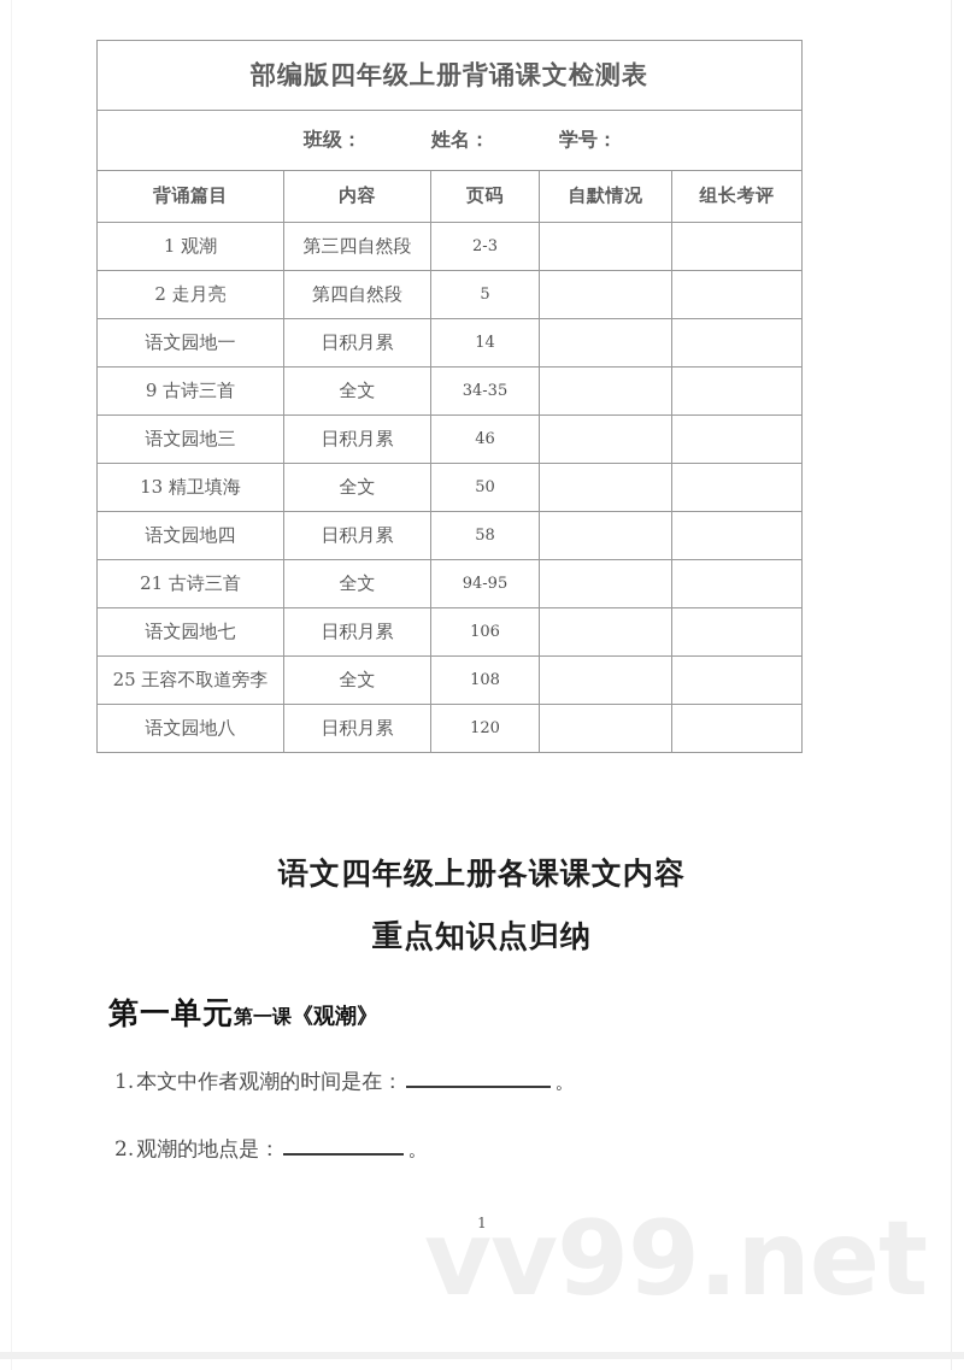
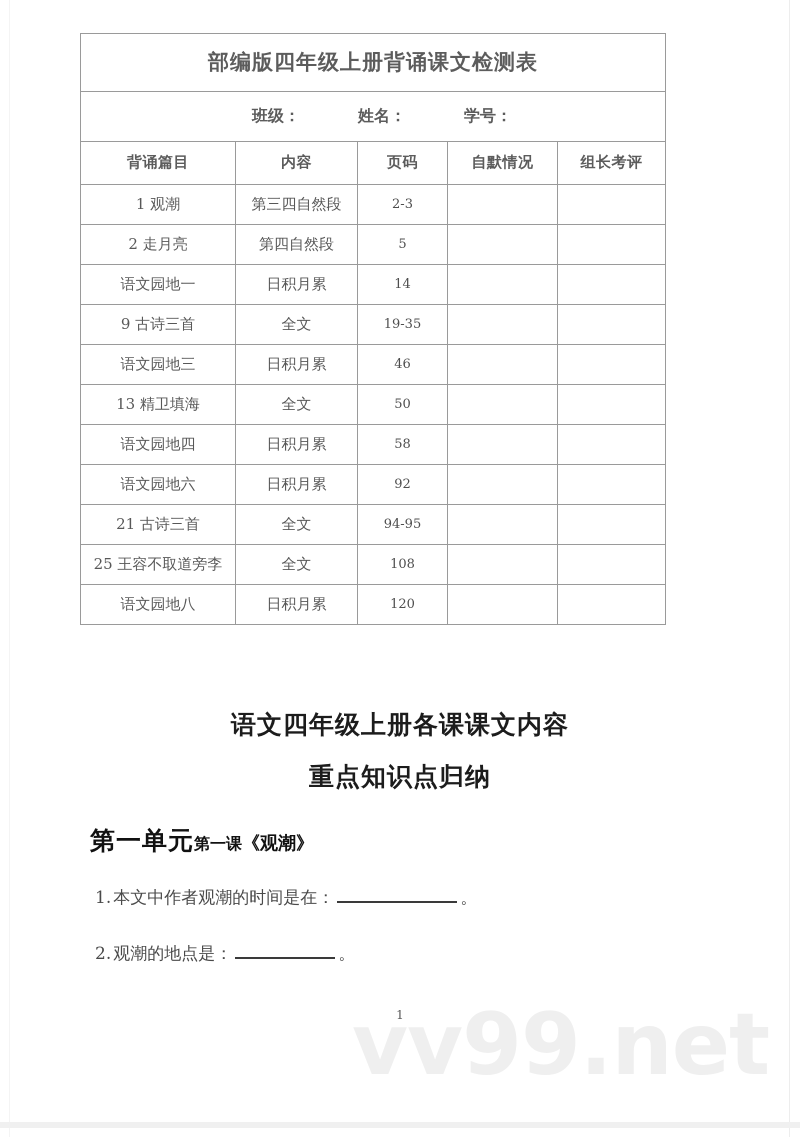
  vv99.net
  部编版四年级上册背诵课文检测表
  班级： 姓名： 学号：
  背诵篇目	内容	页码	自默情况	组长考评
  1 观潮	第三四自然段	2-3
  2 走月亮	第四自然段	5
  语文园地一	日积月累	14
- 9 古诗三首	全文	34-35
+ 9 古诗三首	全文	19-35
  语文园地三	日积月累	46
  13 精卫填海	全文	50
  语文园地四	日积月累	58
+ 语文园地六	日积月累	92
  21 古诗三首	全文	94-95
- 语文园地七	日积月累	106
  25 王容不取道旁李	全文	108
  语文园地八	日积月累	120
  语文四年级上册各课课文内容
  重点知识点归纳
  第一单元第一课《观潮》
  1.本文中作者观潮的时间是在： 。
  2.观潮的地点是： 。
  1
